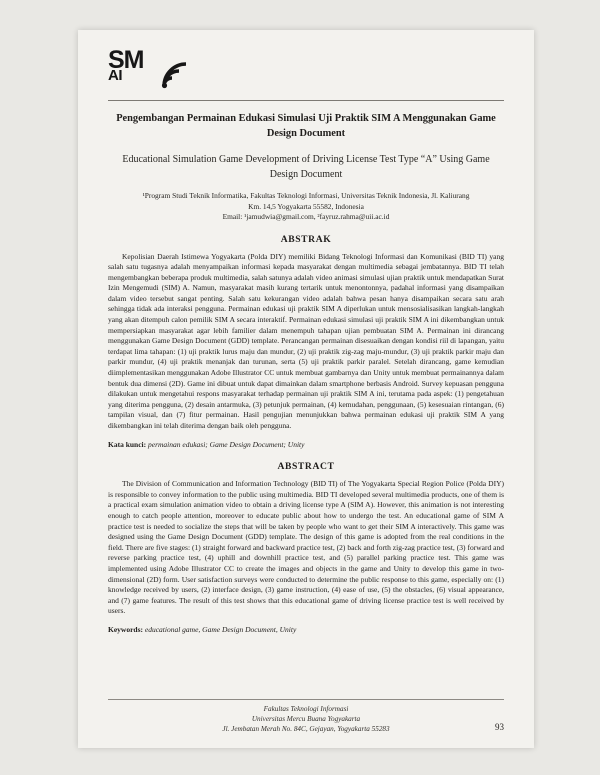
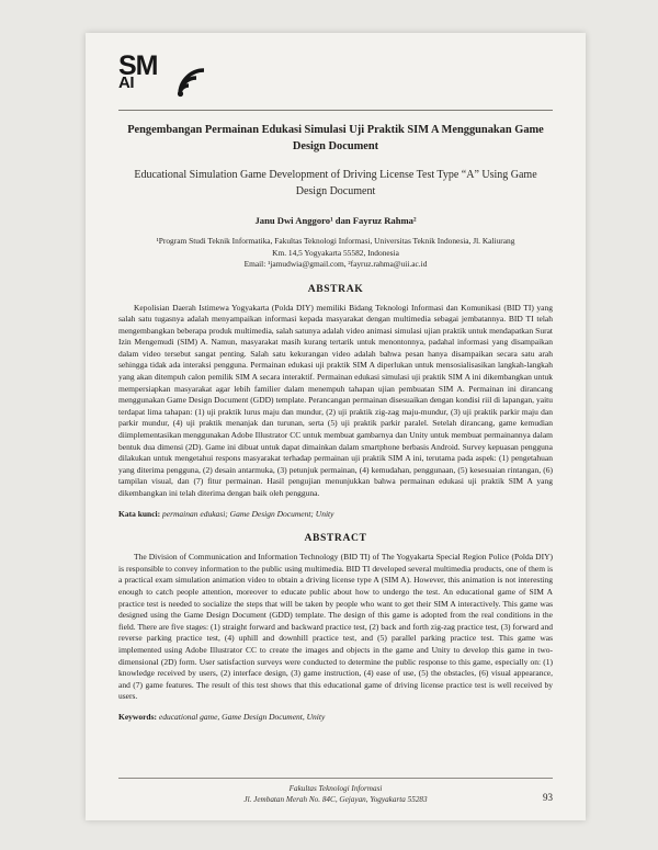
  SM
  AI
  Pengembangan Permainan Edukasi Simulasi Uji Praktik SIM A Menggunakan Game Design Document
  Educational Simulation Game Development of Driving License Test Type “A” Using Game Design Document
+ Janu Dwi Anggoro¹ dan Fayruz Rahma²
  ¹Program Studi Teknik Informatika, Fakultas Teknologi Informasi, Universitas Teknik Indonesia, Jl. Kaliurang
  Km. 14,5 Yogyakarta 55582, Indonesia
  Email: ¹jamudwia@gmail.com, ²fayruz.rahma@uii.ac.id
  ABSTRAK
  Kepolisian Daerah Istimewa Yogyakarta (Polda DIY) memiliki Bidang Teknologi Informasi dan Komunikasi (BID TI) yang salah satu tugasnya adalah menyampaikan informasi kepada masyarakat dengan multimedia sebagai jembatannya. BID TI telah mengembangkan beberapa produk multimedia, salah satunya adalah video animasi simulasi ujian praktik untuk mendapatkan Surat Izin Mengemudi (SIM) A. Namun, masyarakat masih kurang tertarik untuk menontonnya, padahal informasi yang disampaikan dalam video tersebut sangat penting. Salah satu kekurangan video adalah bahwa pesan hanya disampaikan secara satu arah sehingga tidak ada interaksi pengguna. Permainan edukasi uji praktik SIM A diperlukan untuk mensosialisasikan langkah-langkah yang akan ditempuh calon pemilik SIM A secara interaktif. Permainan edukasi simulasi uji praktik SIM A ini dikembangkan untuk mempersiapkan masyarakat agar lebih familier dalam menempuh tahapan ujian pembuatan SIM A. Permainan ini dirancang menggunakan Game Design Document (GDD) template. Perancangan permainan disesuaikan dengan kondisi riil di lapangan, yaitu terdapat lima tahapan: (1) uji praktik lurus maju dan mundur, (2) uji praktik zig-zag maju-mundur, (3) uji praktik parkir maju dan parkir mundur, (4) uji praktik menanjak dan turunan, serta (5) uji praktik parkir paralel. Setelah dirancang, game kemudian diimplementasikan menggunakan Adobe Illustrator CC untuk membuat gambarnya dan Unity untuk membuat permainannya dalam bentuk dua dimensi (2D). Game ini dibuat untuk dapat dimainkan dalam smartphone berbasis Android. Survey kepuasan pengguna dilakukan untuk mengetahui respons masyarakat terhadap permainan uji praktik SIM A ini, terutama pada aspek: (1) pengetahuan yang diterima pengguna, (2) desain antarmuka, (3) petunjuk permainan, (4) kemudahan, penggunaan, (5) kesesuaian rintangan, (6) tampilan visual, dan (7) fitur permainan. Hasil pengujian menunjukkan bahwa permainan edukasi uji praktik SIM A yang dikembangkan ini telah diterima dengan baik oleh pengguna.
  Kata kunci: permainan edukasi; Game Design Document; Unity
  ABSTRACT
  The Division of Communication and Information Technology (BID TI) of The Yogyakarta Special Region Police (Polda DIY) is responsible to convey information to the public using multimedia. BID TI developed several multimedia products, one of them is a practical exam simulation animation video to obtain a driving license type A (SIM A). However, this animation is not interesting enough to catch people attention, moreover to educate public about how to undergo the test. An educational game of SIM A practice test is needed to socialize the steps that will be taken by people who want to get their SIM A interactively. This game was designed using the Game Design Document (GDD) template. The design of this game is adopted from the real conditions in the field. There are five stages: (1) straight forward and backward practice test, (2) back and forth zig-zag practice test, (3) forward and reverse parking practice test, (4) uphill and downhill practice test, and (5) parallel parking practice test. This game was implemented using Adobe Illustrator CC to create the images and objects in the game and Unity to develop this game in two-dimensional (2D) form. User satisfaction surveys were conducted to determine the public response to this game, especially on: (1) knowledge received by users, (2) interface design, (3) game instruction, (4) ease of use, (5) the obstacles, (6) visual appearance, and (7) game features. The result of this test shows that this educational game of driving license practice test is well received by users.
  Keywords: educational game, Game Design Document, Unity
  Fakultas Teknologi Informasi
- Universitas Mercu Buana Yogyakarta
  Jl. Jembatan Merah No. 84C, Gejayan, Yogyakarta 55283
  93
